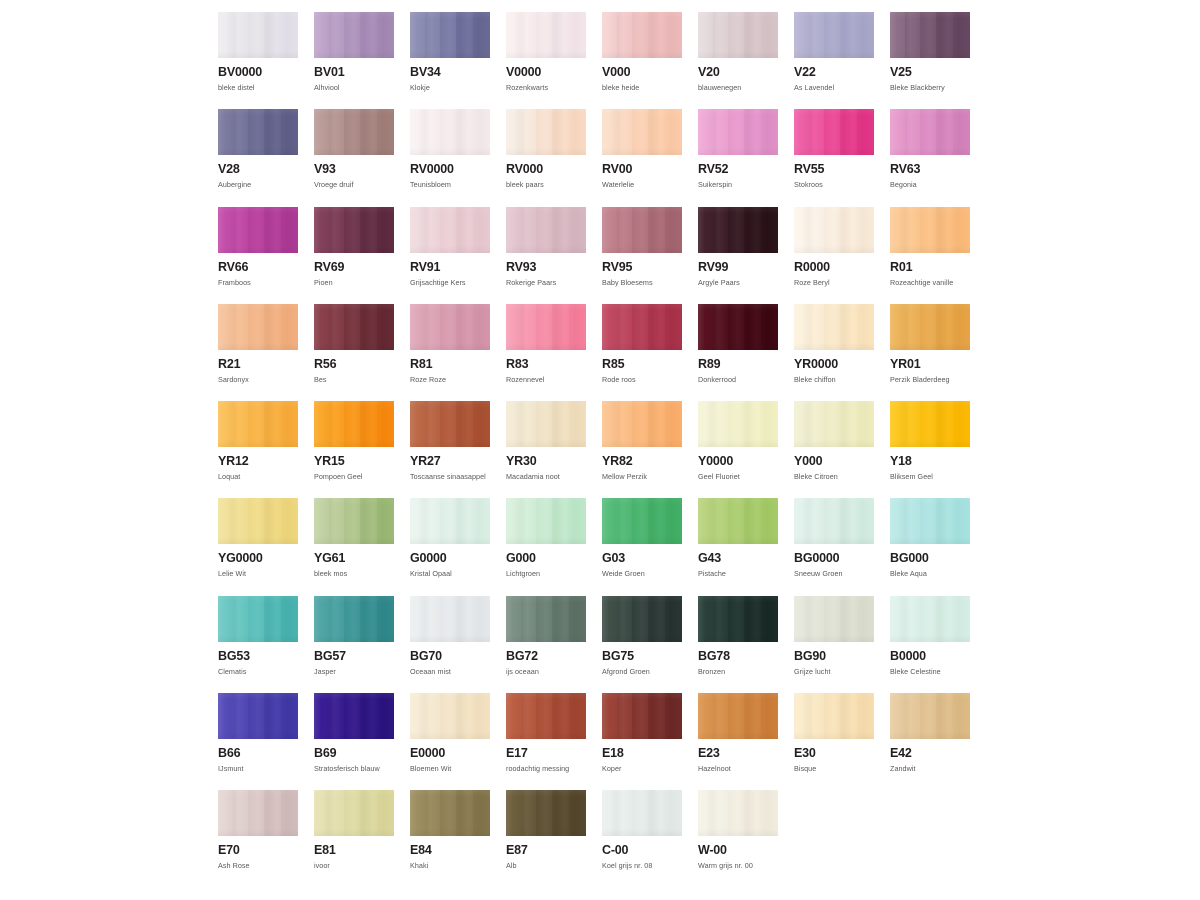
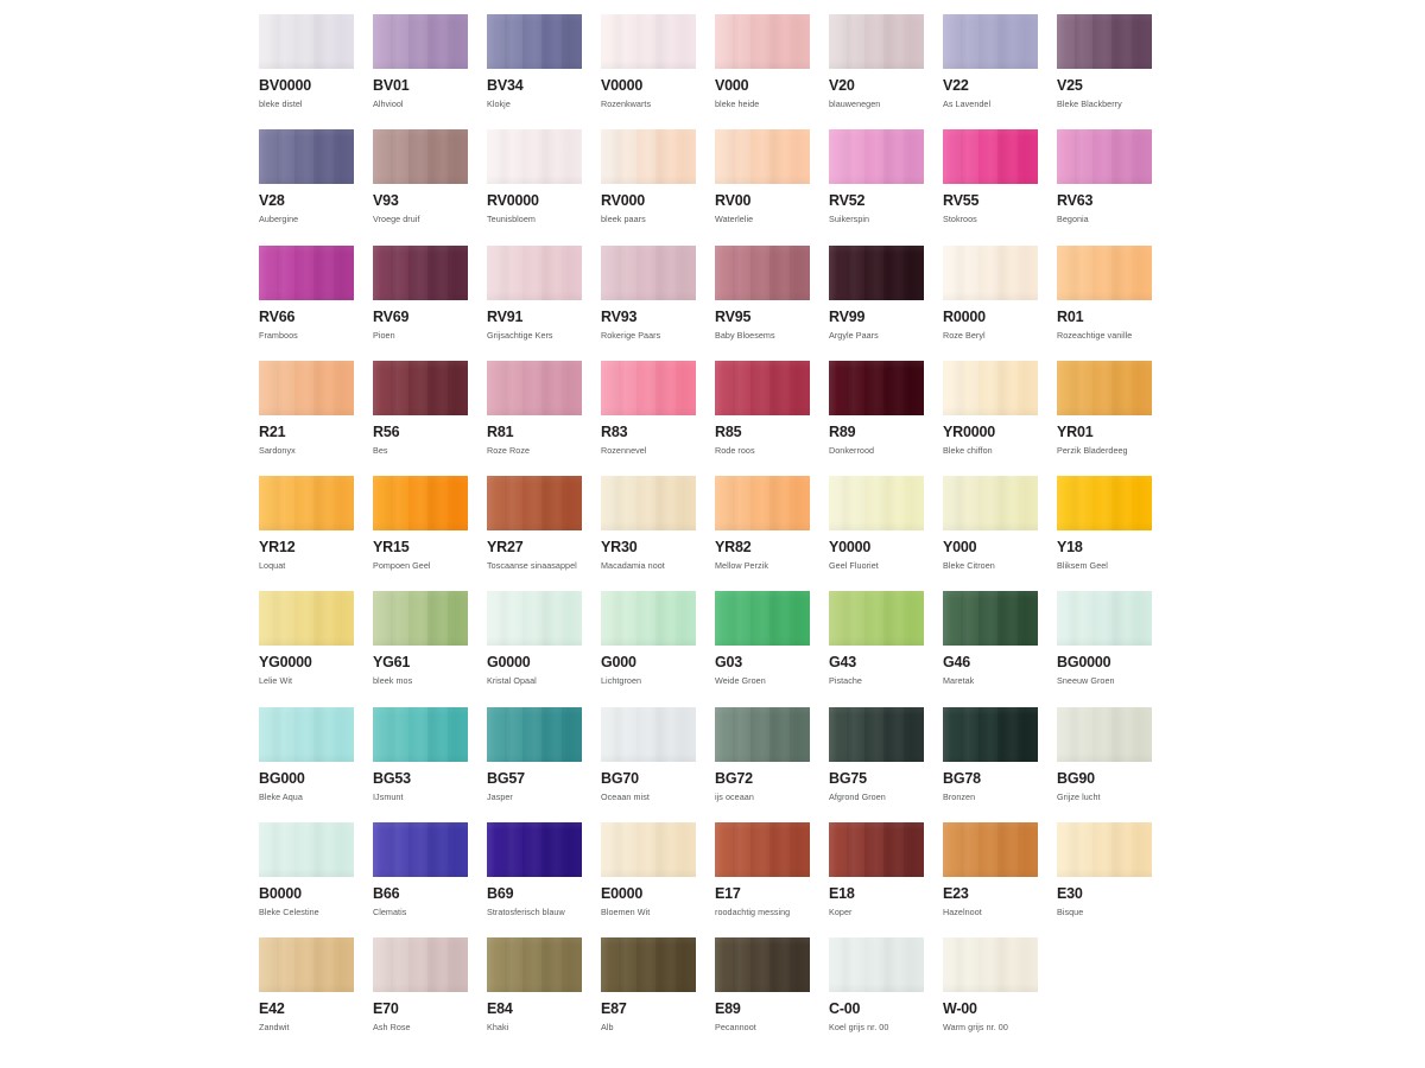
  BV0000
  bleke distel
  BV01
  Alhviool
  BV34
  Klokje
  V0000
  Rozenkwarts
  V000
  bleke heide
  V20
  blauwenegen
  V22
  As Lavendel
  V25
  Bleke Blackberry
  V28
  Aubergine
  V93
  Vroege druif
  RV0000
  Teunisbloem
  RV000
  bleek paars
  RV00
  Waterlelie
  RV52
  Suikerspin
  RV55
  Stokroos
  RV63
  Begonia
  RV66
  Framboos
  RV69
  Pioen
  RV91
  Grijsachtige Kers
  RV93
  Rokerige Paars
  RV95
  Baby Bloesems
  RV99
  Argyle Paars
  R0000
  Roze Beryl
  R01
  Rozeachtige vanille
  R21
  Sardonyx
  R56
  Bes
  R81
  Roze Roze
  R83
  Rozennevel
  R85
  Rode roos
  R89
  Donkerrood
  YR0000
  Bleke chiffon
  YR01
  Perzik Bladerdeeg
  YR12
  Loquat
  YR15
  Pompoen Geel
  YR27
  Toscaanse sinaasappel
  YR30
  Macadamia noot
  YR82
  Mellow Perzik
  Y0000
  Geel Fluoriet
  Y000
  Bleke Citroen
  Y18
  Bliksem Geel
  YG0000
  Lelie Wit
  YG61
  bleek mos
  G0000
  Kristal Opaal
  G000
  Lichtgroen
  G03
  Weide Groen
  G43
  Pistache
+ G46
+ Maretak
  BG0000
  Sneeuw Groen
  BG000
  Bleke Aqua
  BG53
- Clematis
+ IJsmunt
  BG57
  Jasper
  BG70
  Oceaan mist
  BG72
  ijs oceaan
  BG75
  Afgrond Groen
  BG78
  Bronzen
  BG90
  Grijze lucht
  B0000
  Bleke Celestine
  B66
- IJsmunt
+ Clematis
  B69
  Stratosferisch blauw
  E0000
  Bloemen Wit
  E17
  roodachtig messing
  E18
  Koper
  E23
  Hazelnoot
  E30
  Bisque
  E42
  Zandwit
  E70
  Ash Rose
- E81
- ivoor
  E84
  Khaki
  E87
  Alb
+ E89
+ Pecannoot
  C-00
- Koel grijs nr. 08
+ Koel grijs nr. 00
  W-00
  Warm grijs nr. 00
